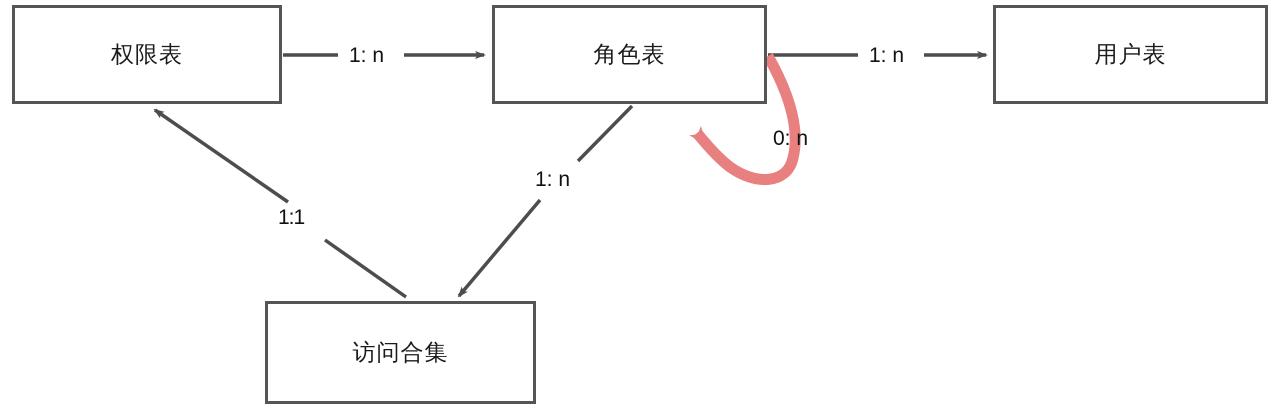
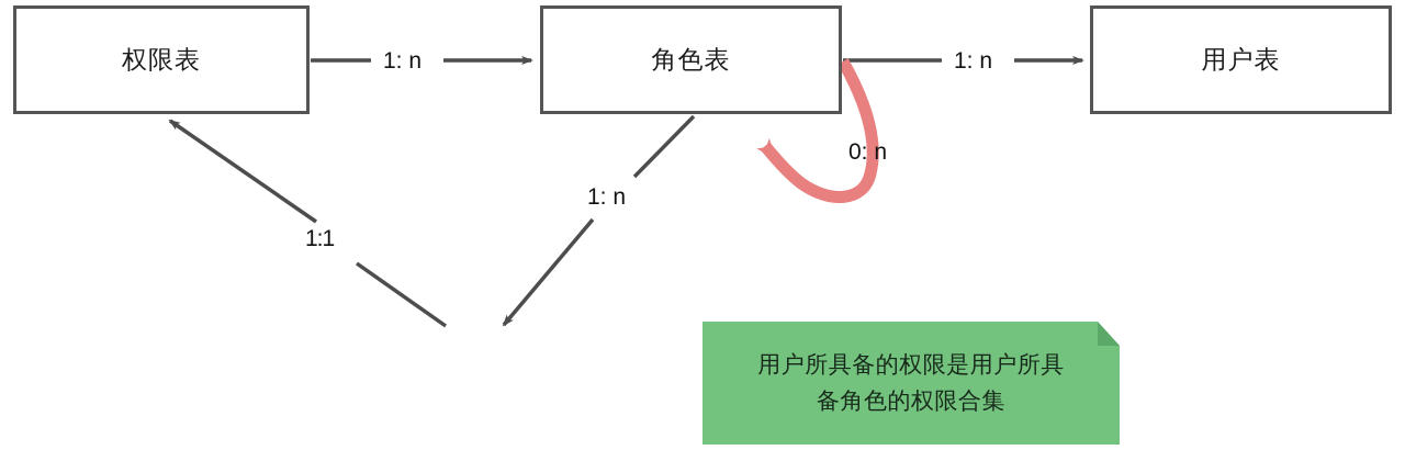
  权限表
  角色表
  用户表
- 访问合集
  1: n
  1: n
  0: n
  1: n
  1:1
+ 用户所具备的权限是用户所具
+ 备角色的权限合集
